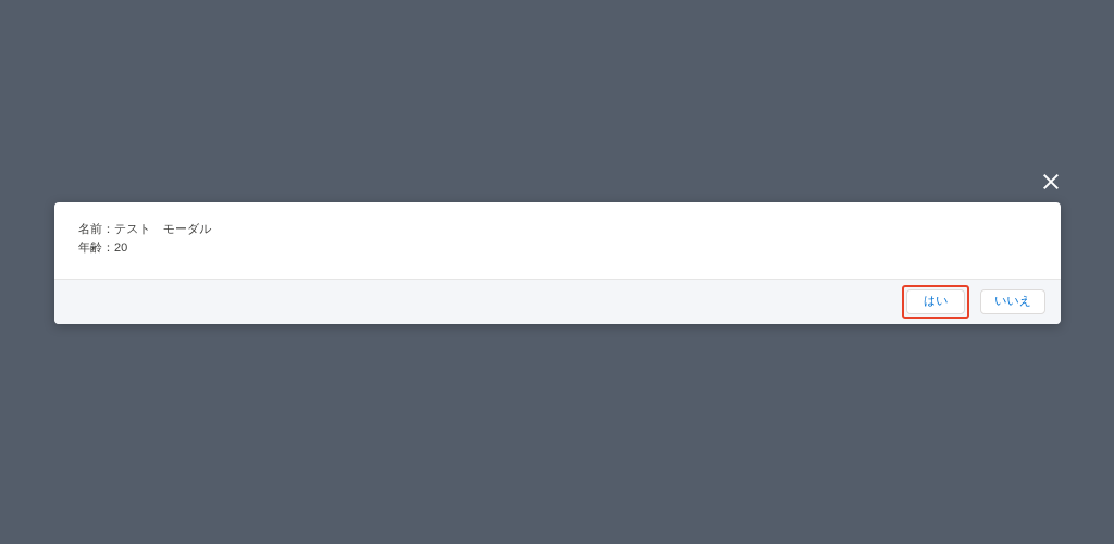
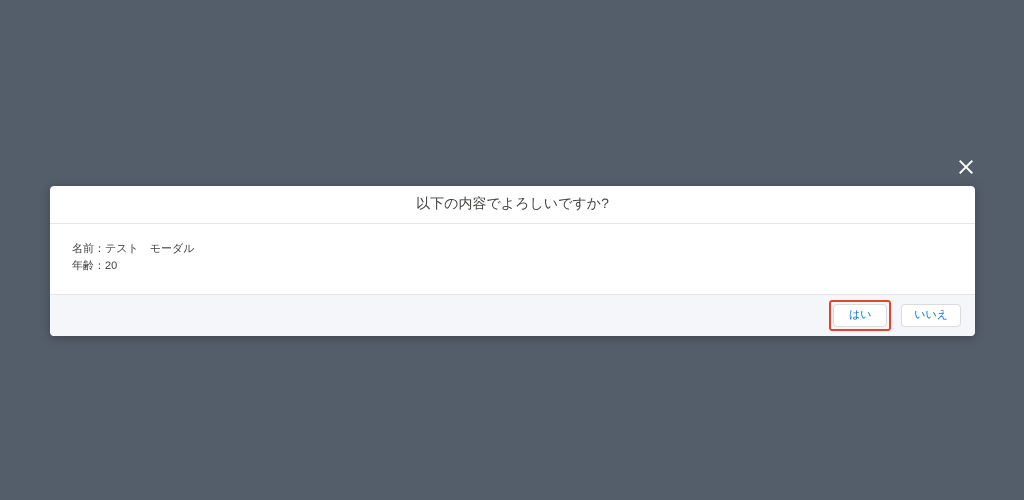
+ 以下の内容でよろしいですか?
  名前：テスト モーダル
  年齢：20
  はい
  いいえ
